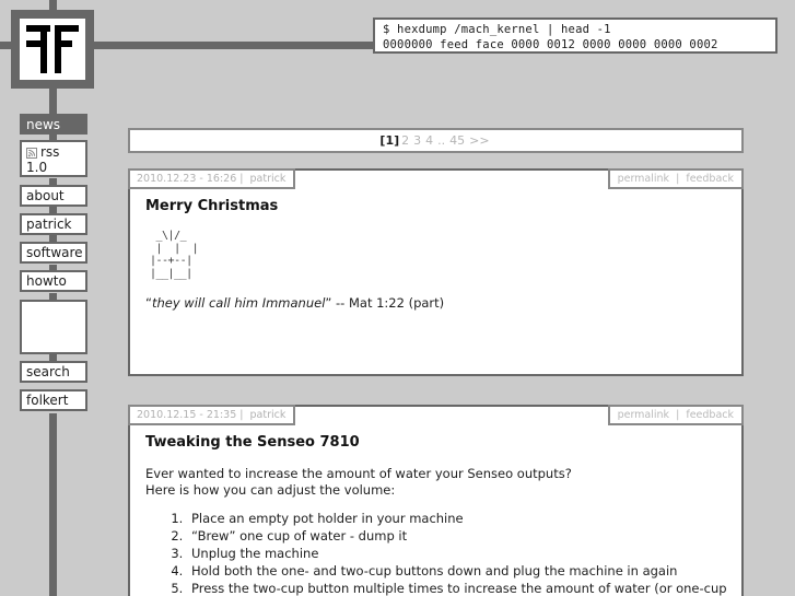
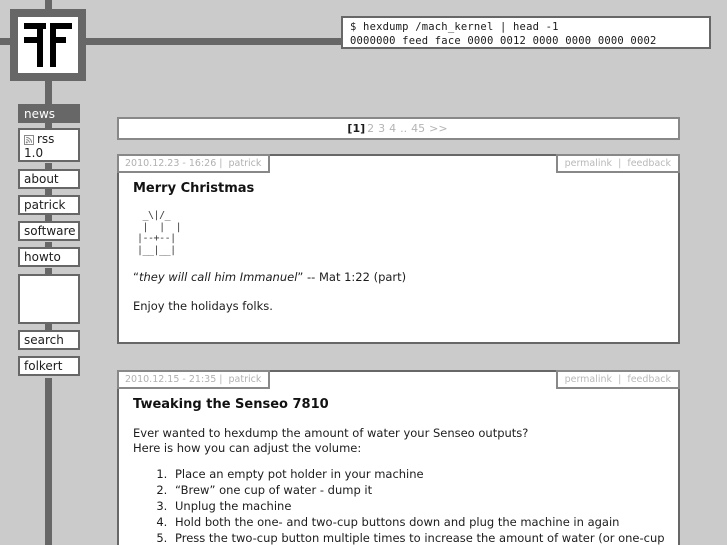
  $ hexdump /mach_kernel | head -1 0000000 feed face 0000 0012 0000 0000 0000 0002
  news
  rss
  1.0
  about
  patrick
  software
  howto
  search
  folkert
  [1] 2 3 4 .. 45 >>
  2010.12.23 - 16:26 | patrick
  permalink | feedback
  Merry Christmas
  _\|/_
  | | |
  |--+--|
  |__|__|
  “they will call him Immanuel” -- Mat 1:22 (part)
+ Enjoy the holidays folks.
  2010.12.15 - 21:35 | patrick
  permalink | feedback
  Tweaking the Senseo 7810
- Ever wanted to increase the amount of water your Senseo outputs?
+ Ever wanted to hexdump the amount of water your Senseo outputs?
  Here is how you can adjust the volume:
  Place an empty pot holder in your machine
  “Brew” one cup of water - dump it
  Unplug the machine
  Hold both the one- and two-cup buttons down and plug the machine in again
  Press the two-cup button multiple times to increase the amount of water (or one-cup
